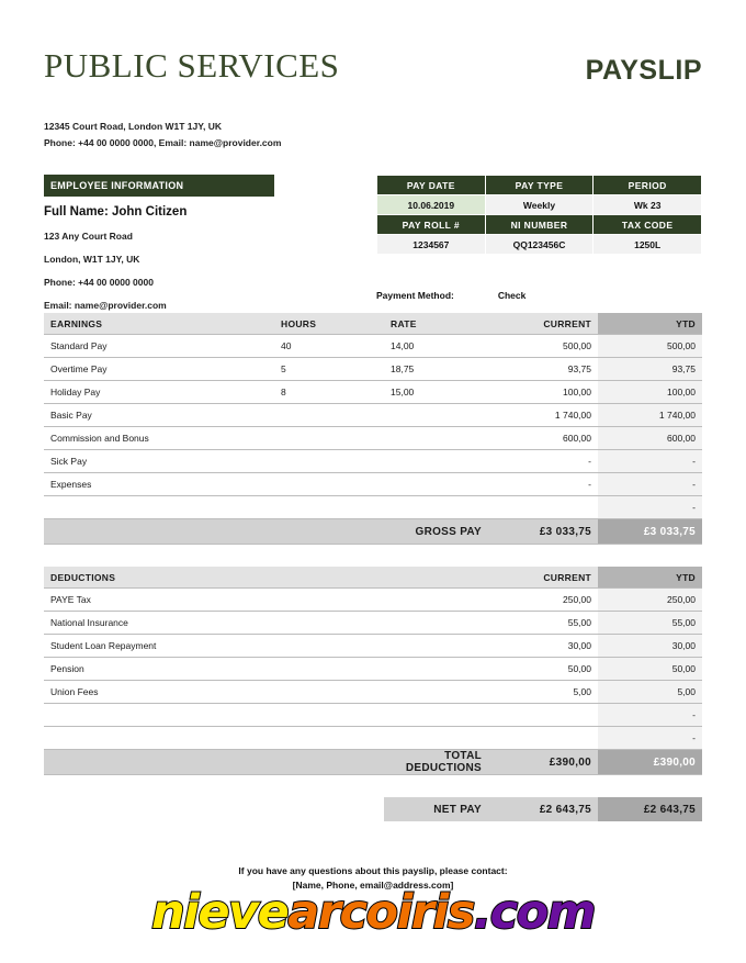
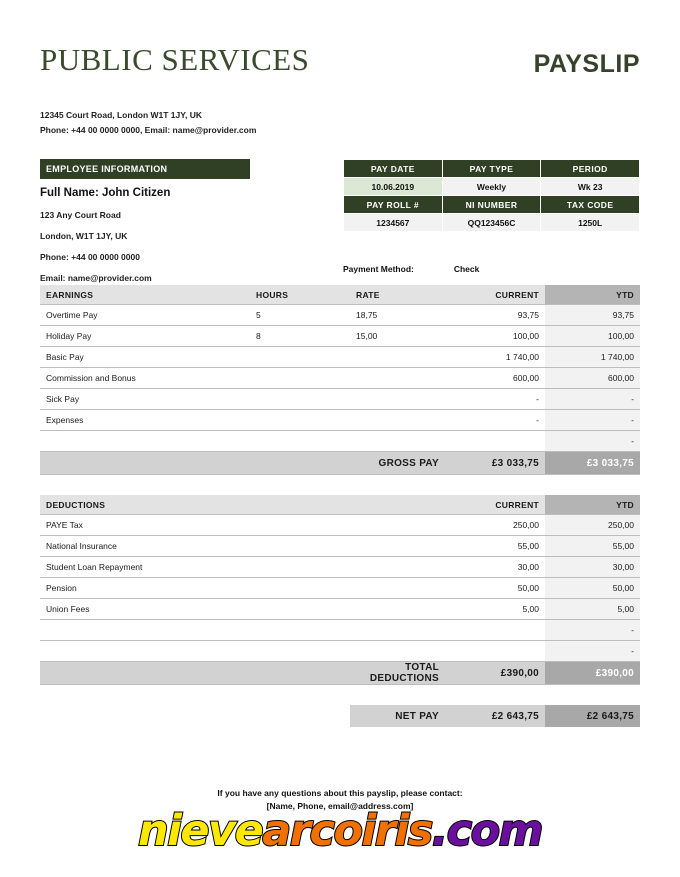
  PUBLIC SERVICES
  PAYSLIP
  12345 Court Road, London W1T 1JY, UK
  Phone: +44 00 0000 0000, Email: name@provider.com
  EMPLOYEE INFORMATION
  Full Name: John Citizen
  123 Any Court Road
  London, W1T 1JY, UK
  Phone: +44 00 0000 0000
  Email: name@provider.com
  PAY DATE	PAY TYPE	PERIOD
  10.06.2019	Weekly	Wk 23
  PAY ROLL #	NI NUMBER	TAX CODE
  1234567	QQ123456C	1250L
  Payment Method: Check
  EARNINGS	HOURS	RATE	CURRENT	YTD
- Standard Pay	40	14,00	500,00	500,00
  Overtime Pay	5	18,75	93,75	93,75
  Holiday Pay	8	15,00	100,00	100,00
  Basic Pay			1 740,00	1 740,00
  Commission and Bonus			600,00	600,00
  Sick Pay			-	-
  Expenses			-	-
  				-
  		GROSS PAY	£3 033,75	£3 033,75
  DEDUCTIONS	CURRENT	YTD
  PAYE Tax	250,00	250,00
  National Insurance	55,00	55,00
  Student Loan Repayment	30,00	30,00
  Pension	50,00	50,00
  Union Fees	5,00	5,00
  		-
  		-
  		TOTAL DEDUCTIONS	£390,00	£390,00
  		NET PAY	£2 643,75	£2 643,75
  If you have any questions about this payslip, please contact:
  [Name, Phone, email@address.com]
  nievearcoiris.com
